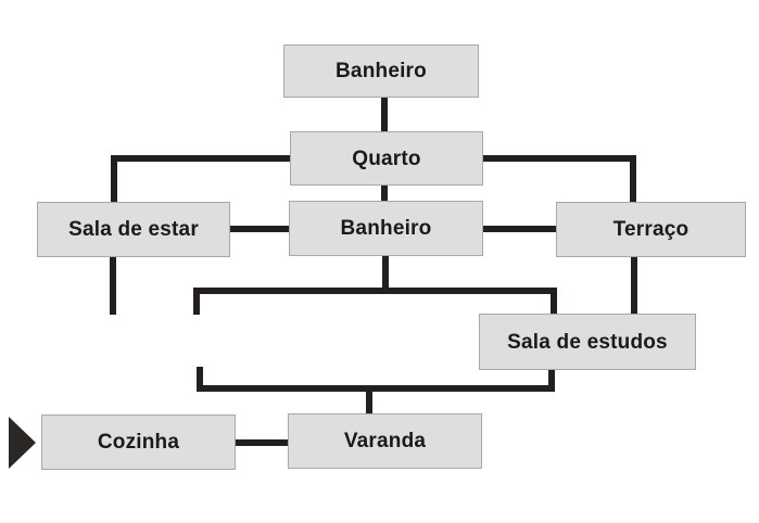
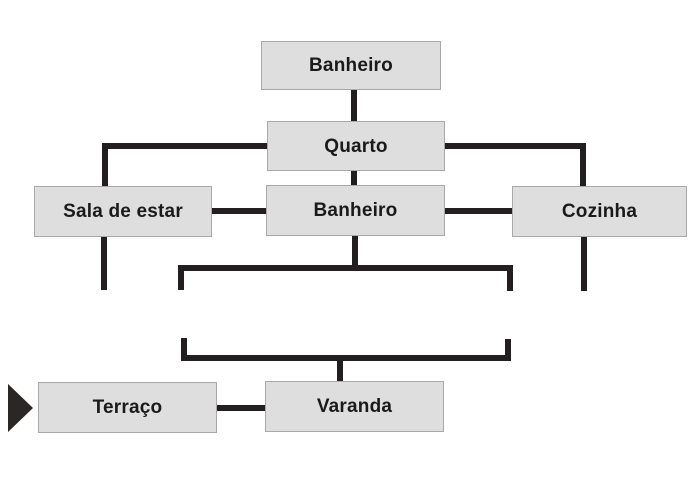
  Banheiro
  Quarto
  Sala de estar
  Banheiro
- Terraço
+ Cozinha
- Sala de estudos
- Cozinha
+ Terraço
  Varanda
